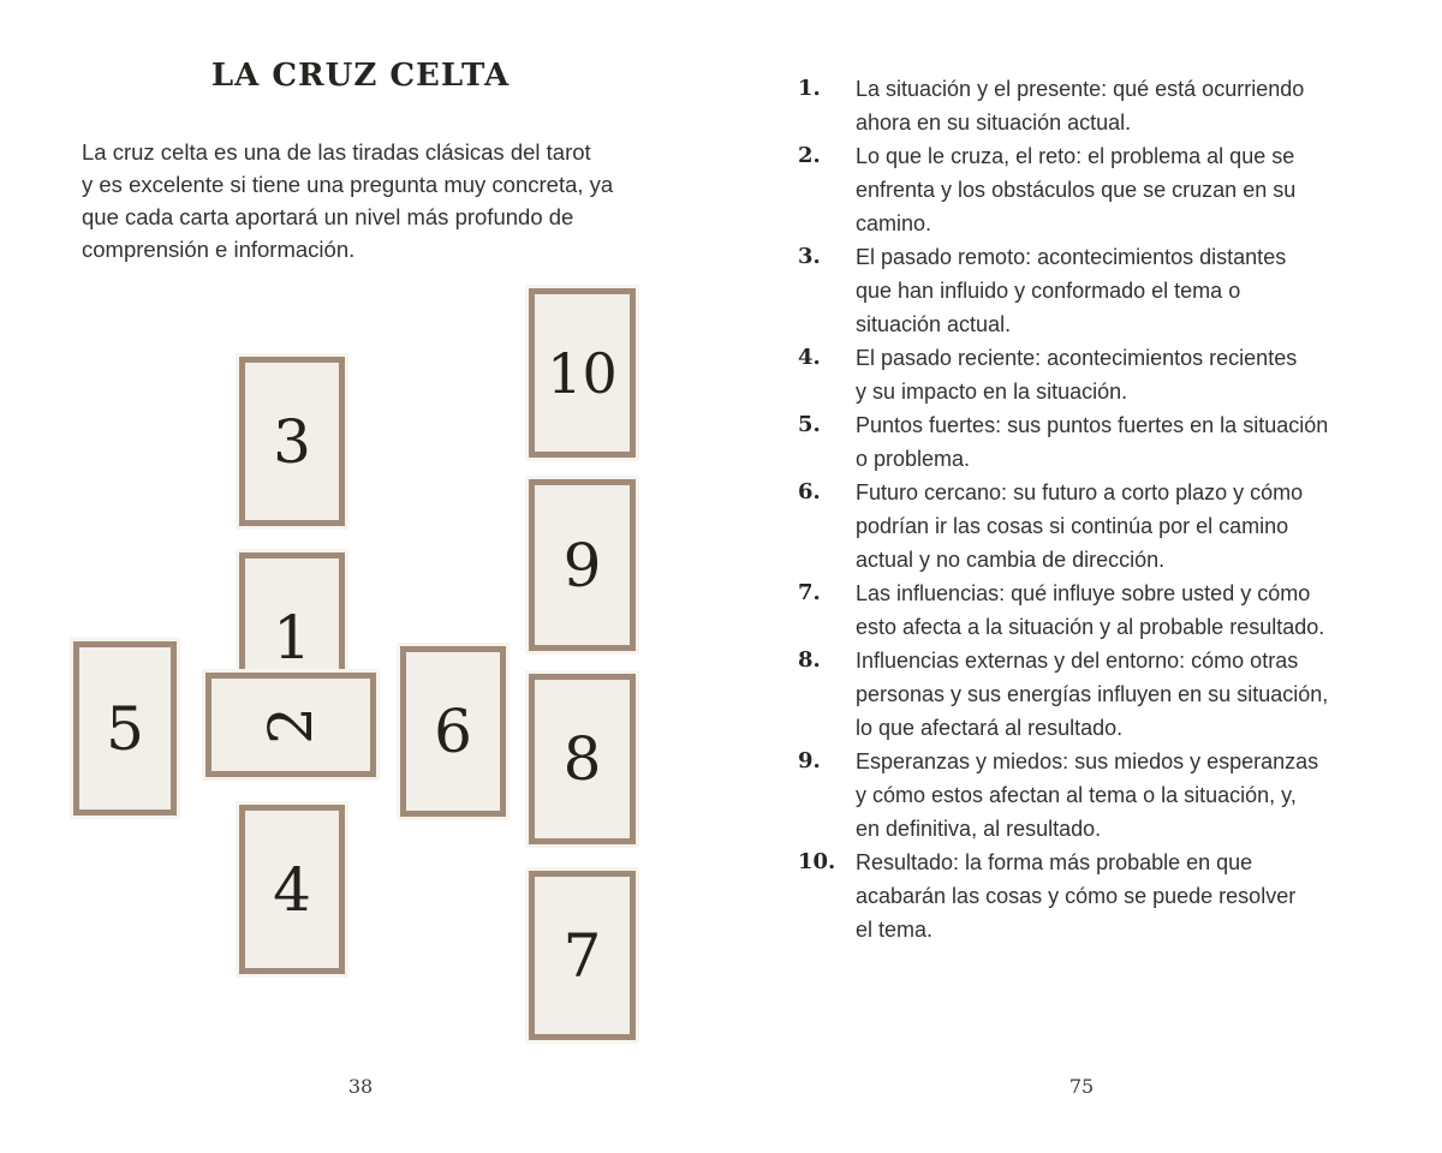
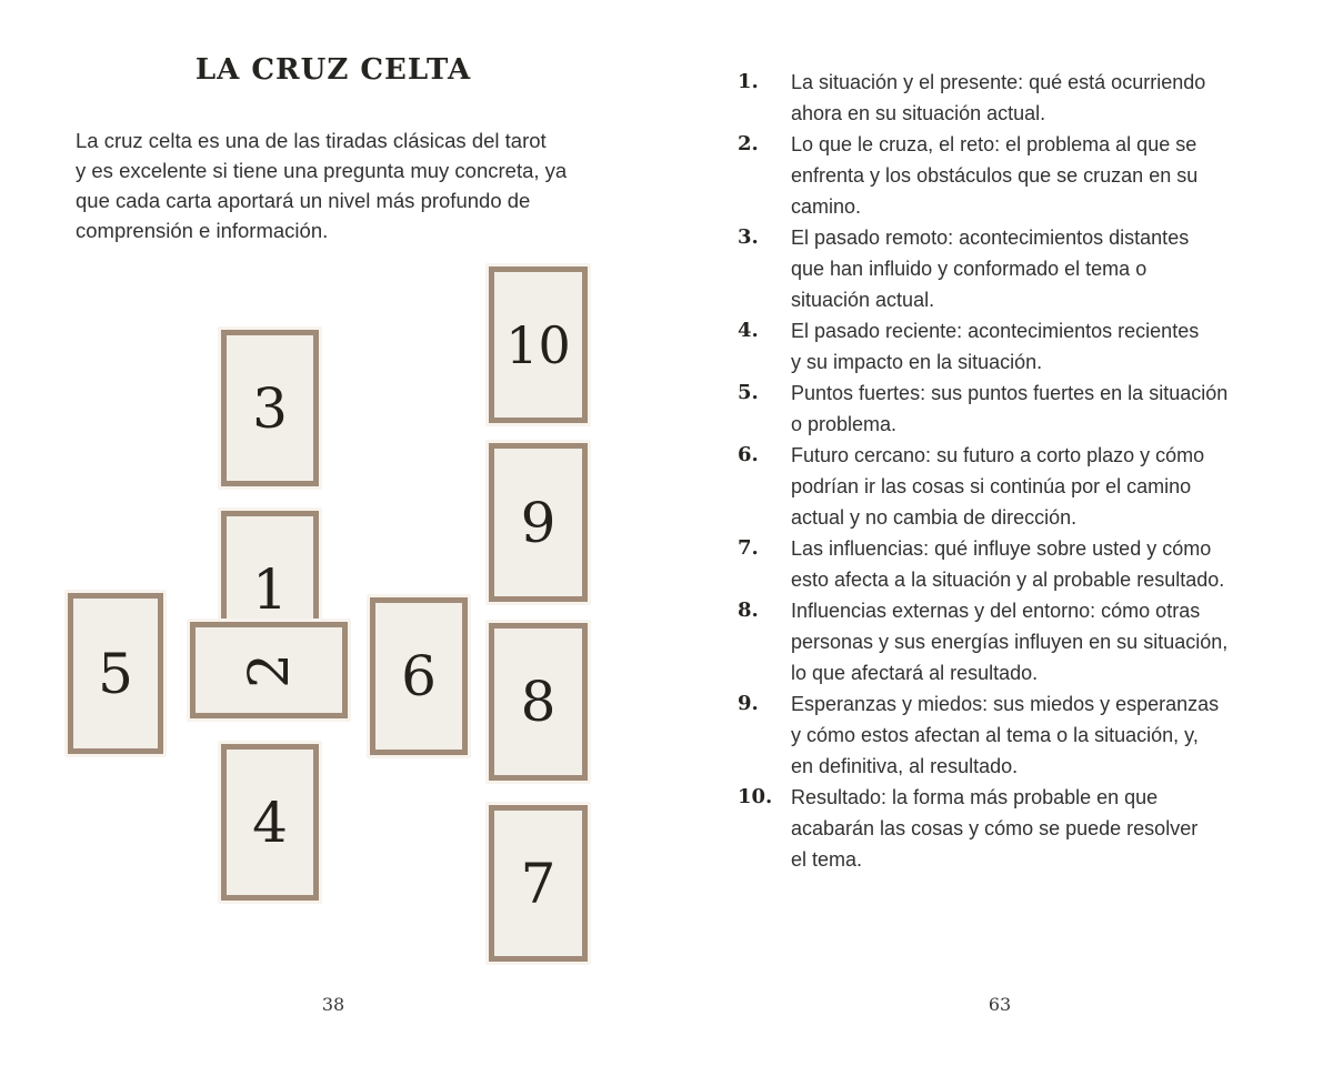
  LA CRUZ CELTA
  La cruz celta es una de las tiradas clásicas del tarot
  y es excelente si tiene una pregunta muy concreta, ya
  que cada carta aportará un nivel más profundo de
  comprensión e información.
  3
  10
  9
  1
  5
  6
  8
  4
  7
  38
  1.
  La situación y el presente: qué está ocurriendo
  ahora en su situación actual.
  2.
  Lo que le cruza, el reto: el problema al que se
  enfrenta y los obstáculos que se cruzan en su
  camino.
  3.
  El pasado remoto: acontecimientos distantes
  que han influido y conformado el tema o
  situación actual.
  4.
  El pasado reciente: acontecimientos recientes
  y su impacto en la situación.
  5.
  Puntos fuertes: sus puntos fuertes en la situación
  o problema.
  6.
  Futuro cercano: su futuro a corto plazo y cómo
  podrían ir las cosas si continúa por el camino
  actual y no cambia de dirección.
  7.
  Las influencias: qué influye sobre usted y cómo
  esto afecta a la situación y al probable resultado.
  8.
  Influencias externas y del entorno: cómo otras
  personas y sus energías influyen en su situación,
  lo que afectará al resultado.
  9.
  Esperanzas y miedos: sus miedos y esperanzas
  y cómo estos afectan al tema o la situación, y,
  en definitiva, al resultado.
  10.
  Resultado: la forma más probable en que
  acabarán las cosas y cómo se puede resolver
  el tema.
- 75
+ 63
